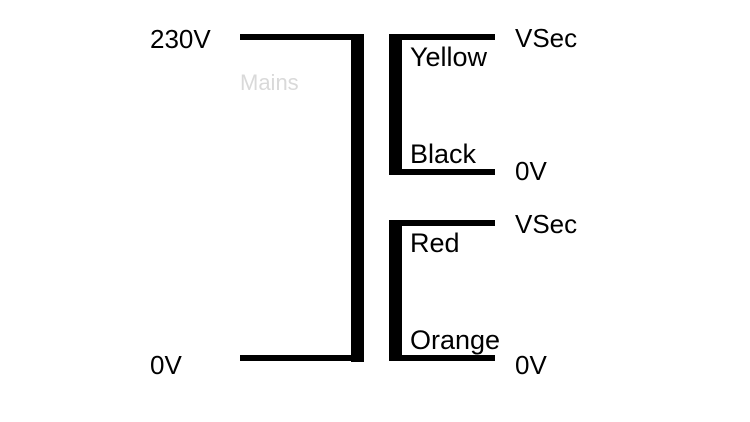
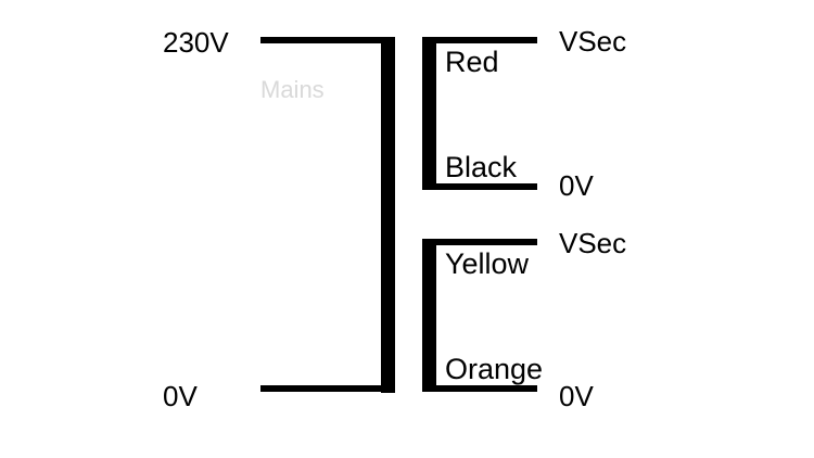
  230V
  Mains
  0V
- Yellow
+ Red
  VSec
  Black
  0V
- Red
+ Yellow
  VSec
  Orange
  0V
